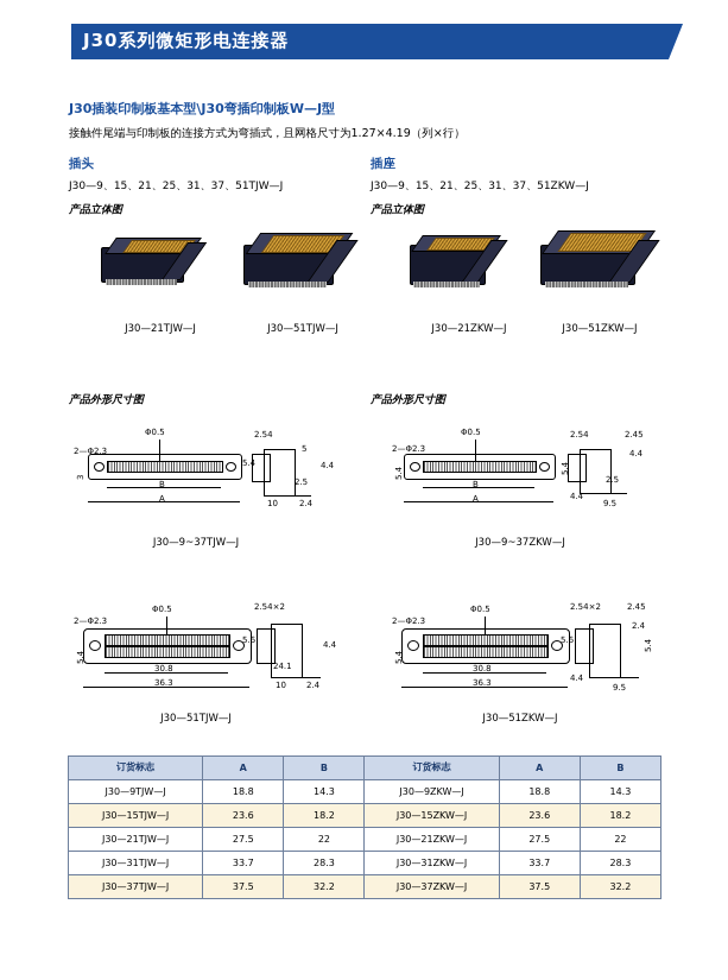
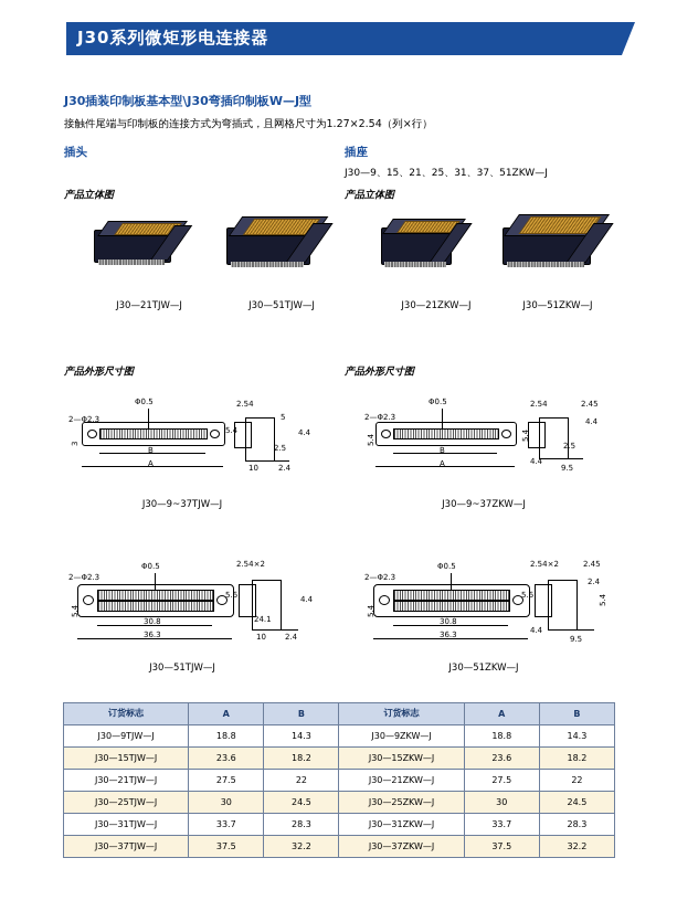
  J30系列微矩形电连接器
  J30插装印制板基本型\J30弯插印制板W—J型
- 接触件尾端与印制板的连接方式为弯插式，且网格尺寸为1.27×4.19（列×行）
+ 接触件尾端与印制板的连接方式为弯插式，且网格尺寸为1.27×2.54（列×行）
  插头
  插座
- J30—9、15、21、25、31、37、51TJW—J
  J30—9、15、21、25、31、37、51ZKW—J
  产品立体图
  产品立体图
  产品外形尺寸图
  产品外形尺寸图
  J30—21TJW—J
  J30—51TJW—J
  J30—21ZKW—J
  J30—51ZKW—J
  2—Φ2.3
  Φ0.5
  B
  A
  2.54
  5.4
  5
  4.4
  2.5
  10
  2.4
  J30—9~37TJW—J
  2—Φ2.3
  Φ0.5
  B
  A
  2.54
  2.45
  4.4
  2.5
  9.5
  4.4
  J30—9~37ZKW—J
  2—Φ2.3
  Φ0.5
  30.8
  36.3
  2.54×2
  5.6
  24.1
  4.4
  10
  2.4
  J30—51TJW—J
  2—Φ2.3
  Φ0.5
  30.8
  36.3
  2.54×2
  2.45
  2.4
  5.6
  9.5
  4.4
  J30—51ZKW—J
  订货标志	A	B	订货标志	A	B
  J30—9TJW—J	18.8	14.3	J30—9ZKW—J	18.8	14.3
  J30—15TJW—J	23.6	18.2	J30—15ZKW—J	23.6	18.2
  J30—21TJW—J	27.5	22	J30—21ZKW—J	27.5	22
+ J30—25TJW—J	30	24.5	J30—25ZKW—J	30	24.5
  J30—31TJW—J	33.7	28.3	J30—31ZKW—J	33.7	28.3
  J30—37TJW—J	37.5	32.2	J30—37ZKW—J	37.5	32.2
